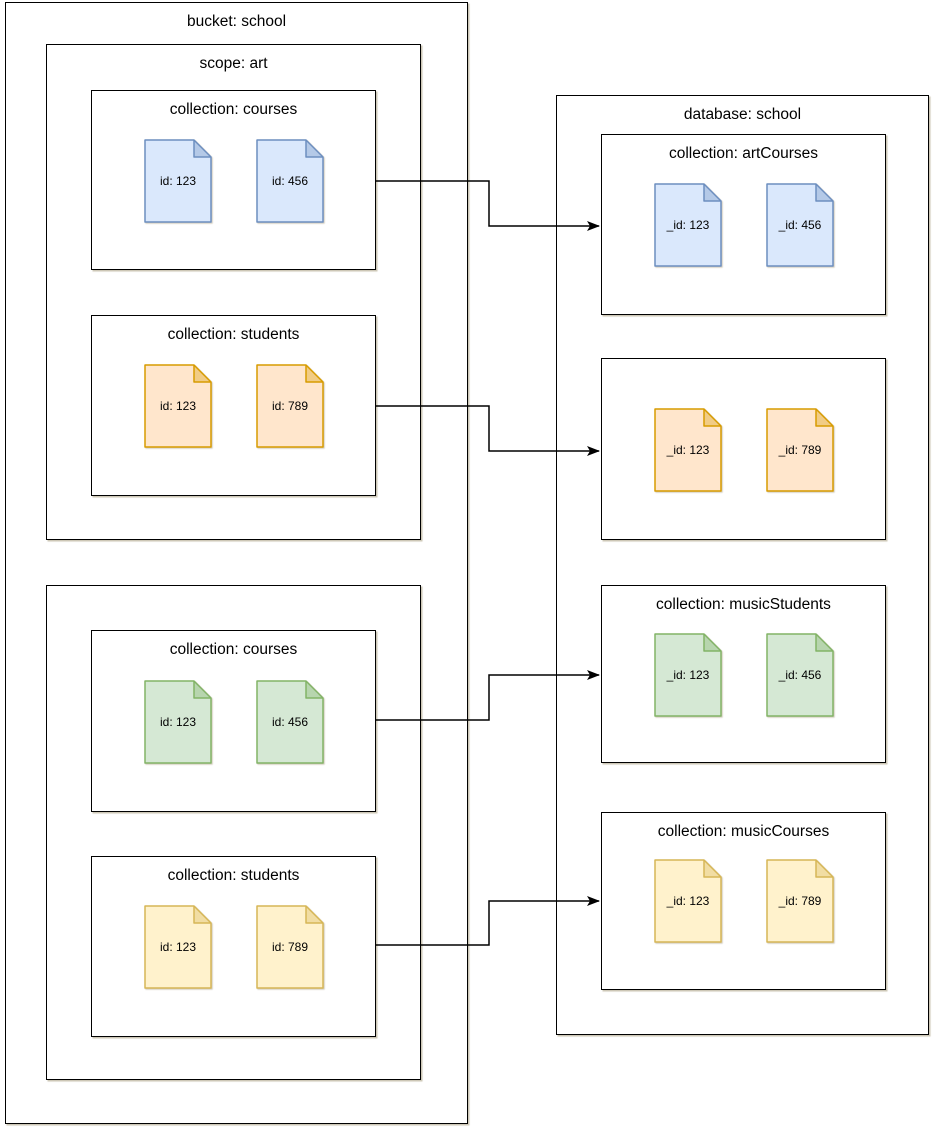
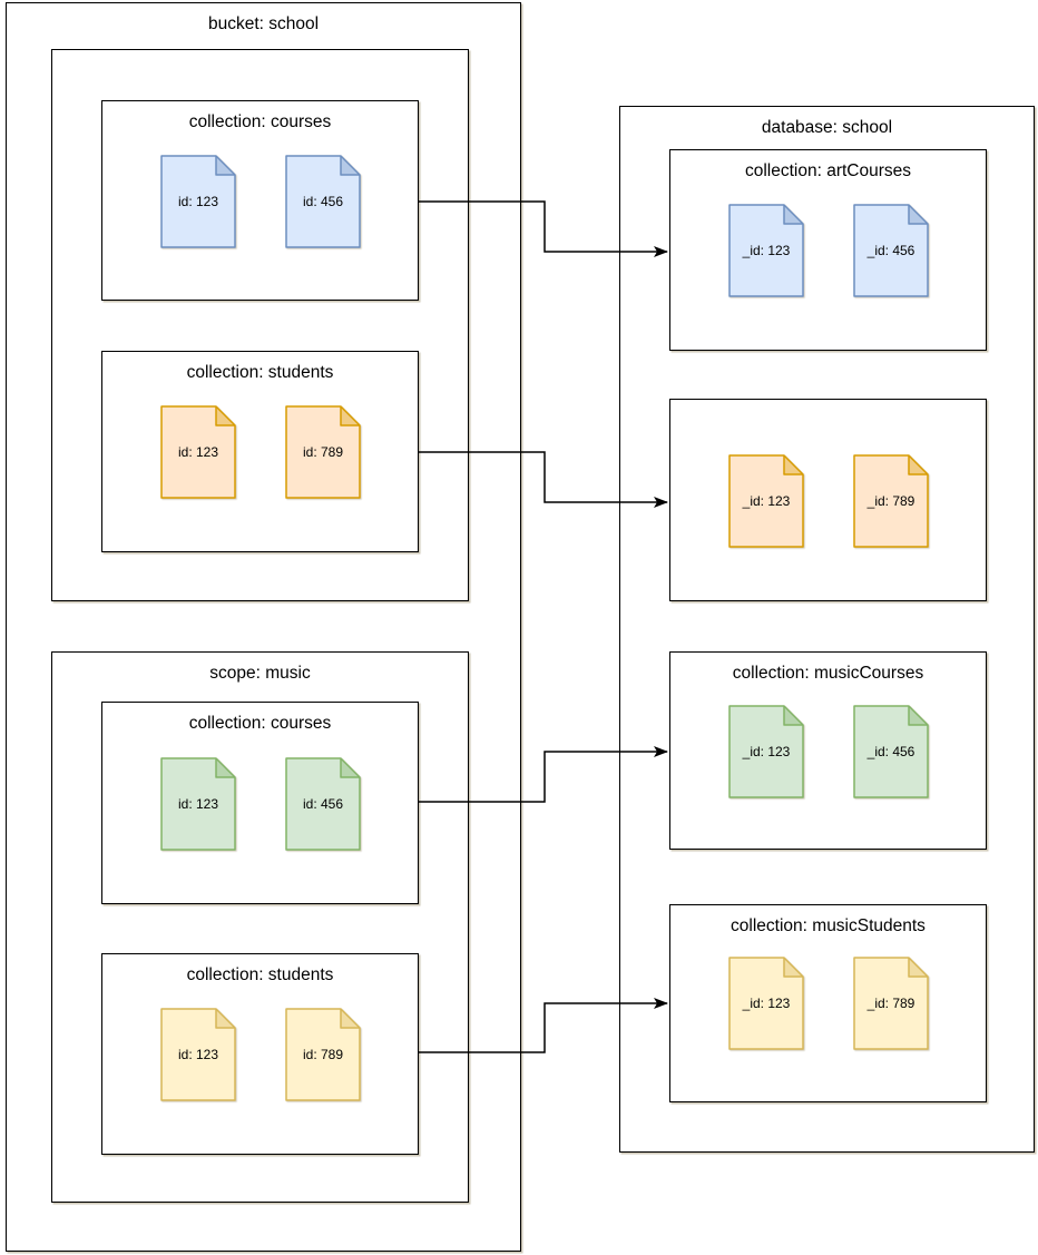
  bucket: school
- scope: art
  collection: courses
  id: 123
  id: 456
  collection: students
  id: 123
  id: 789
+ scope: music
  collection: courses
  id: 123
  id: 456
  collection: students
  id: 123
  id: 789
  database: school
  collection: artCourses
  _id: 123
  _id: 456
  _id: 123
  _id: 789
- collection: musicStudents
+ collection: musicCourses
  _id: 123
  _id: 456
- collection: musicCourses
+ collection: musicStudents
  _id: 123
  _id: 789
